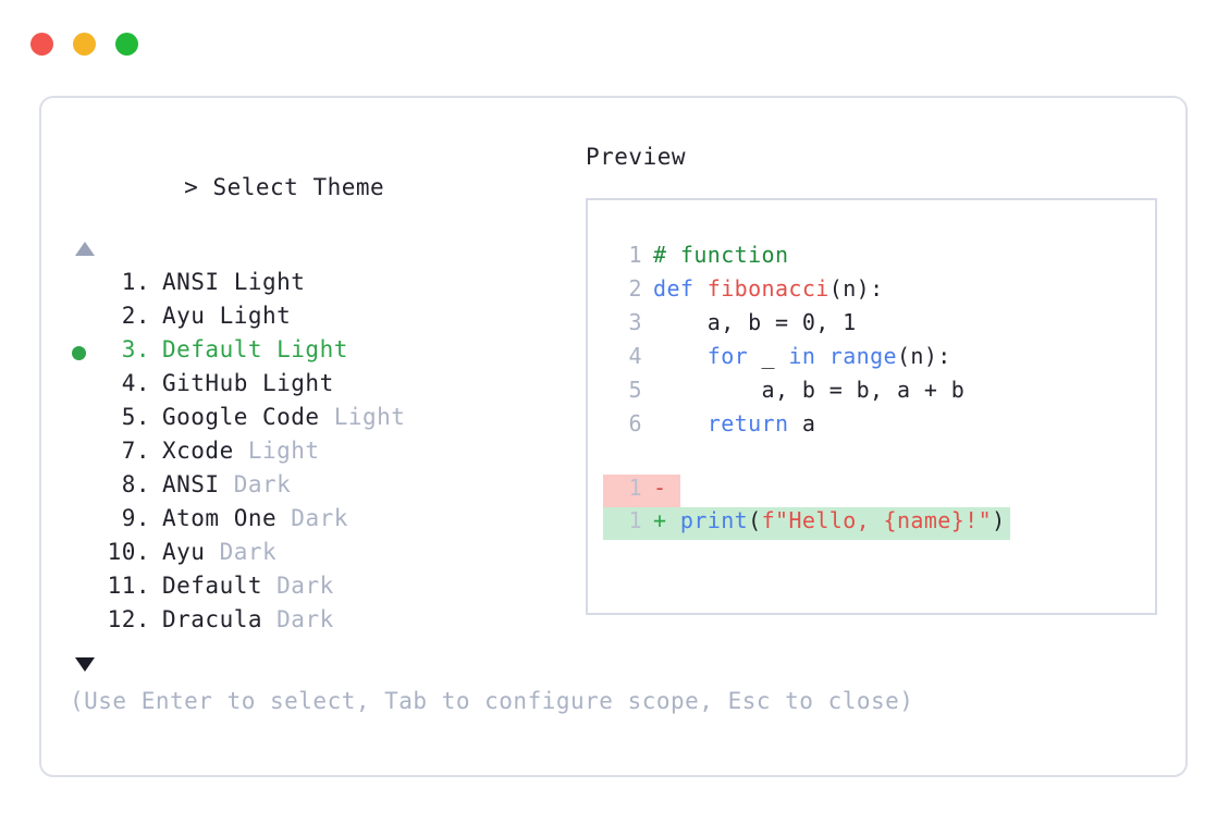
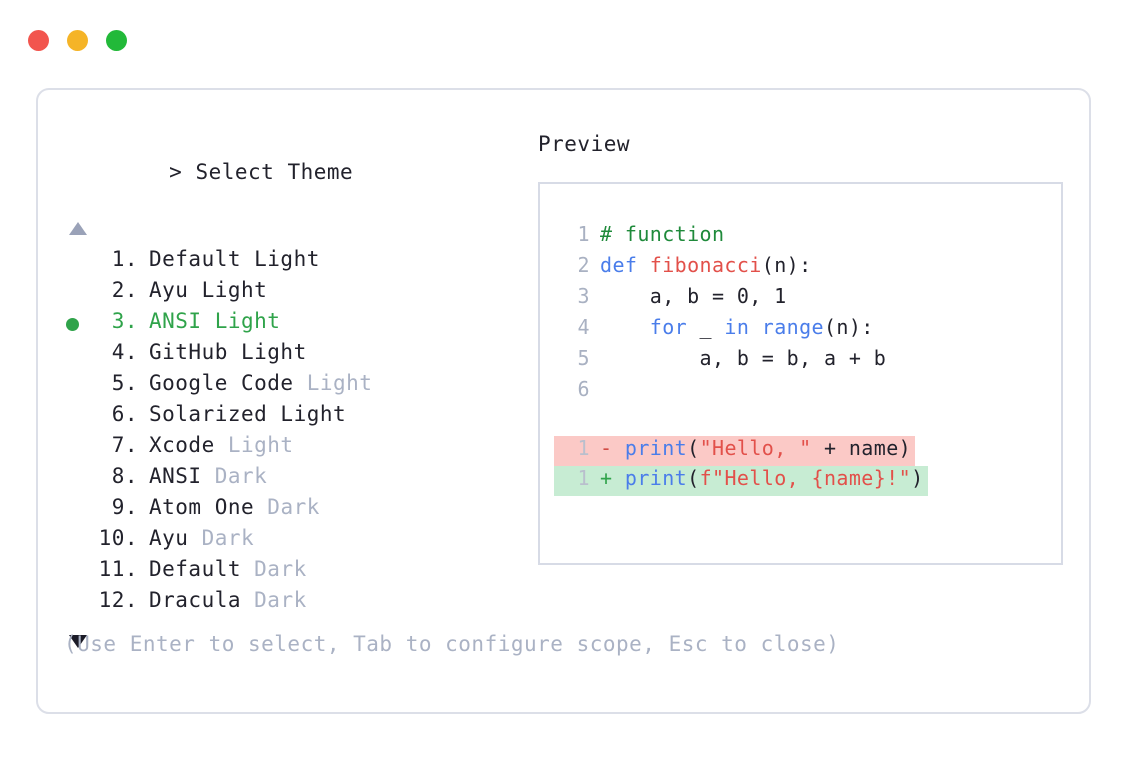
  > Select Theme
  1.
- ANSI Light
+ Default Light
  2.
  Ayu Light
  3.
- Default Light
+ ANSI Light
  4.
  GitHub Light
  5.
  Google Code
  Light
+ 6.
+ Solarized Light
  7.
  Xcode
  Light
  8.
  ANSI
  Dark
  9.
  Atom One
  Dark
  10.
  Ayu
  Dark
  11.
  Default
  Dark
  12.
  Dracula
  Dark
  Preview
  1
  # function
  2
  def fibonacci(n):
  3
  a, b = 0, 1
  4
  for _ in range(n):
  5
  a, b = b, a + b
  6
- return a
  1
  -
+ print("Hello, " + name)
  1
  +
  print(f"Hello, {name}!")
  (Use Enter to select, Tab to configure scope, Esc to close)
